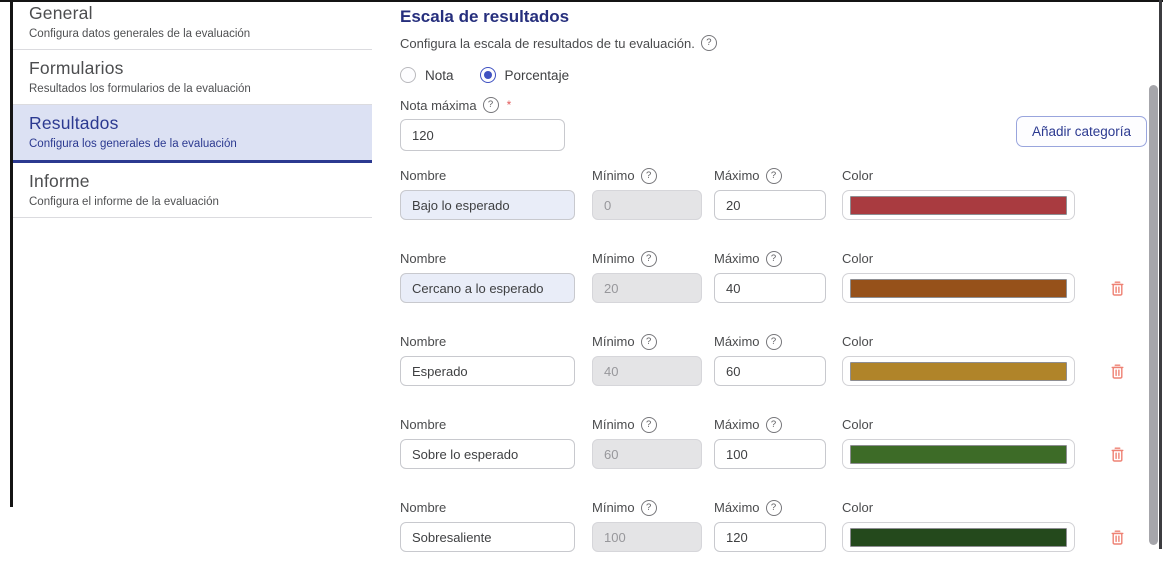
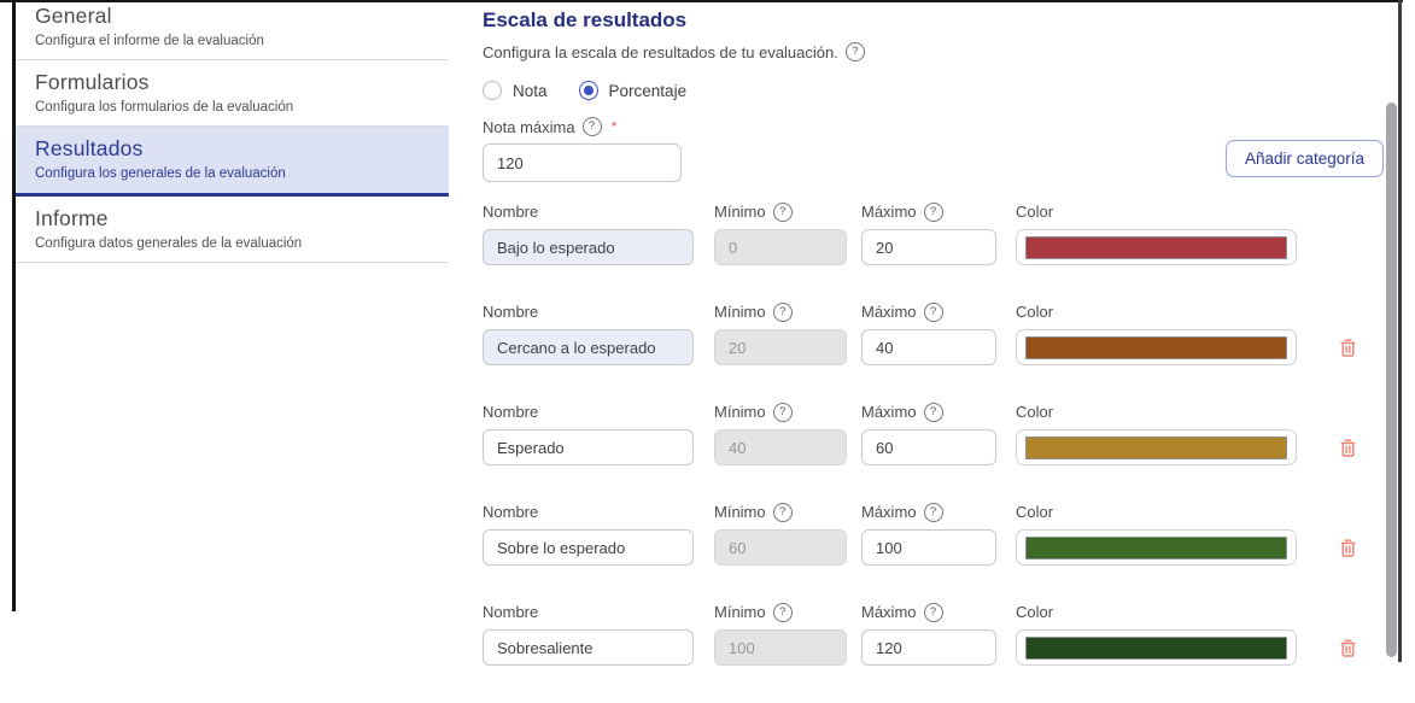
  General
- Configura datos generales de la evaluación
+ Configura el informe de la evaluación
  Formularios
- Resultados los formularios de la evaluación
+ Configura los formularios de la evaluación
  Resultados
  Configura los generales de la evaluación
  Informe
- Configura el informe de la evaluación
+ Configura datos generales de la evaluación
  Escala de resultados
  Configura la escala de resultados de tu evaluación.
  ?
  Nota
  Porcentaje
  Nota máxima
  ?
  *
  120
  Añadir categoría
  Nombre
  Bajo lo esperado
  Mínimo
  ?
  0
  Máximo
  ?
  20
  Color
  Nombre
  Cercano a lo esperado
  Mínimo
  ?
  20
  Máximo
  ?
  40
  Color
  Nombre
  Esperado
  Mínimo
  ?
  40
  Máximo
  ?
  60
  Color
  Nombre
  Sobre lo esperado
  Mínimo
  ?
  60
  Máximo
  ?
  100
  Color
  Nombre
  Sobresaliente
  Mínimo
  ?
  100
  Máximo
  ?
  120
  Color
